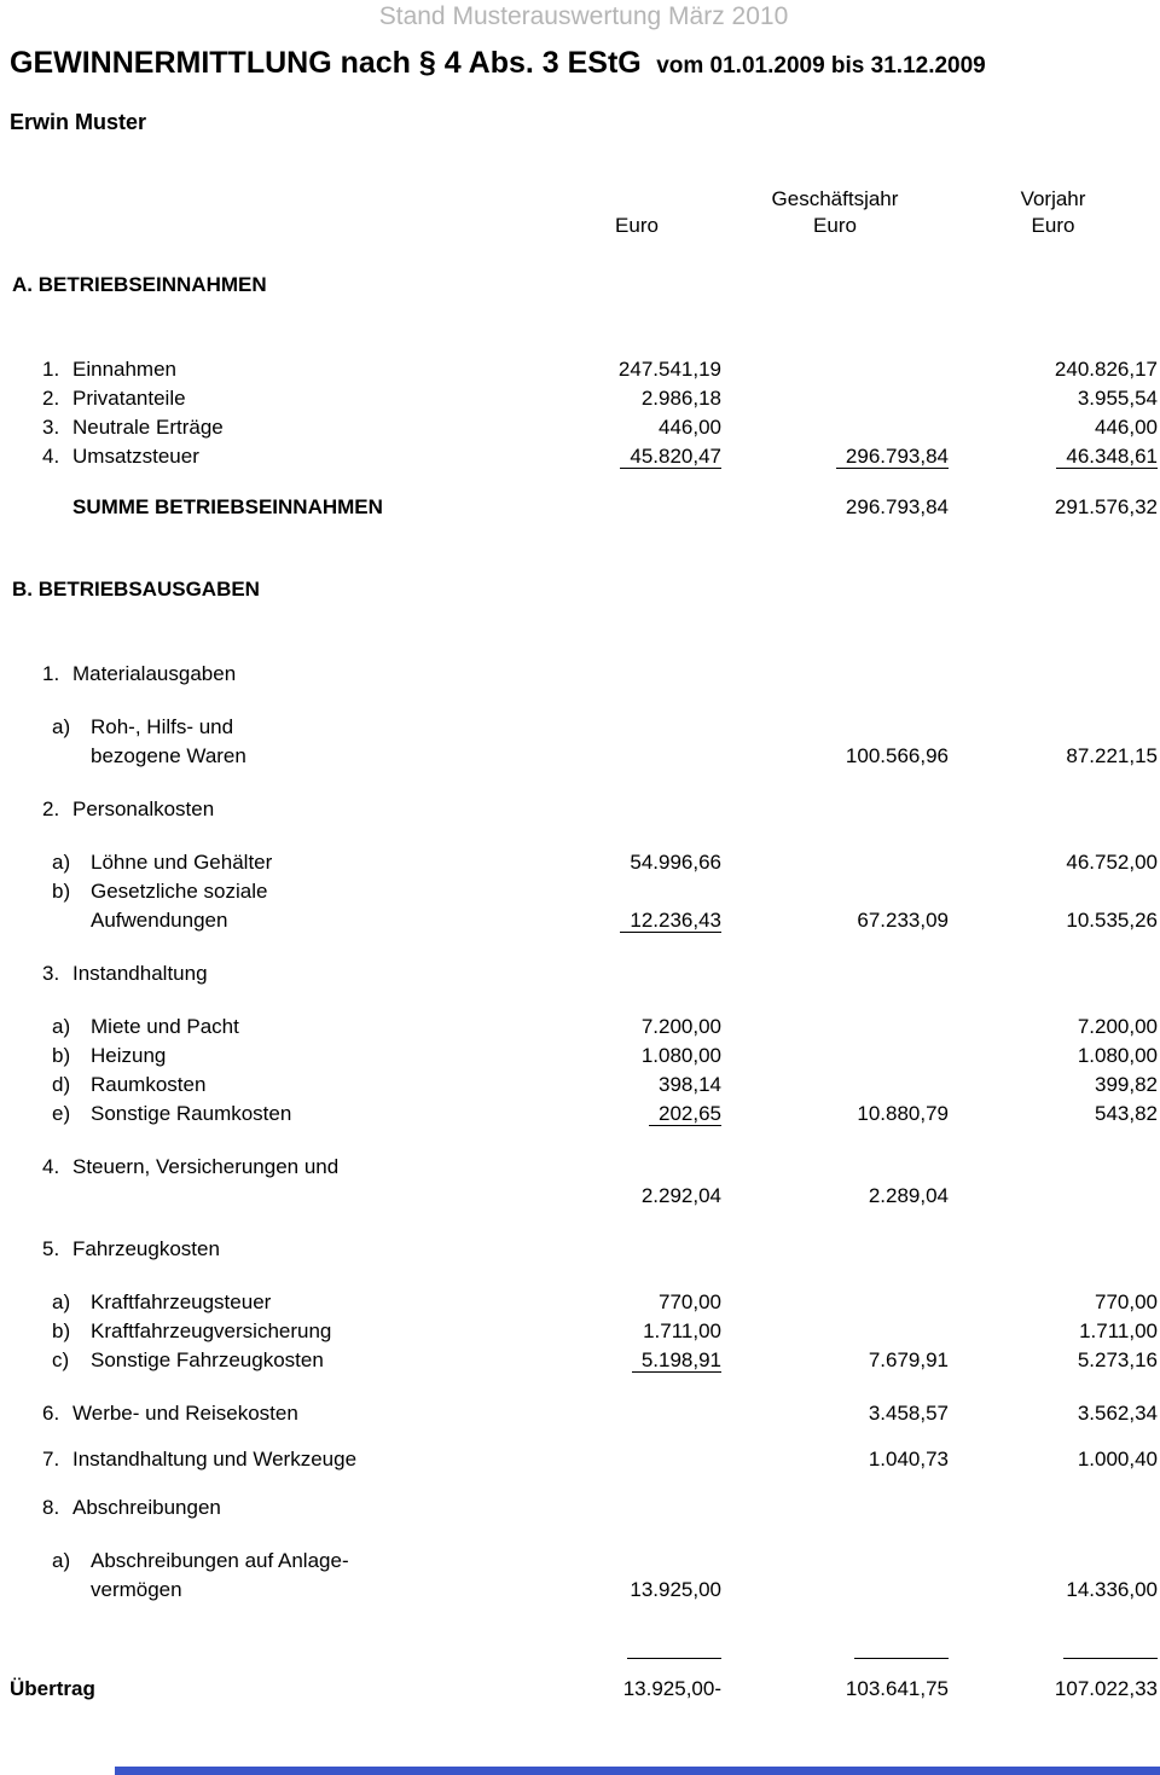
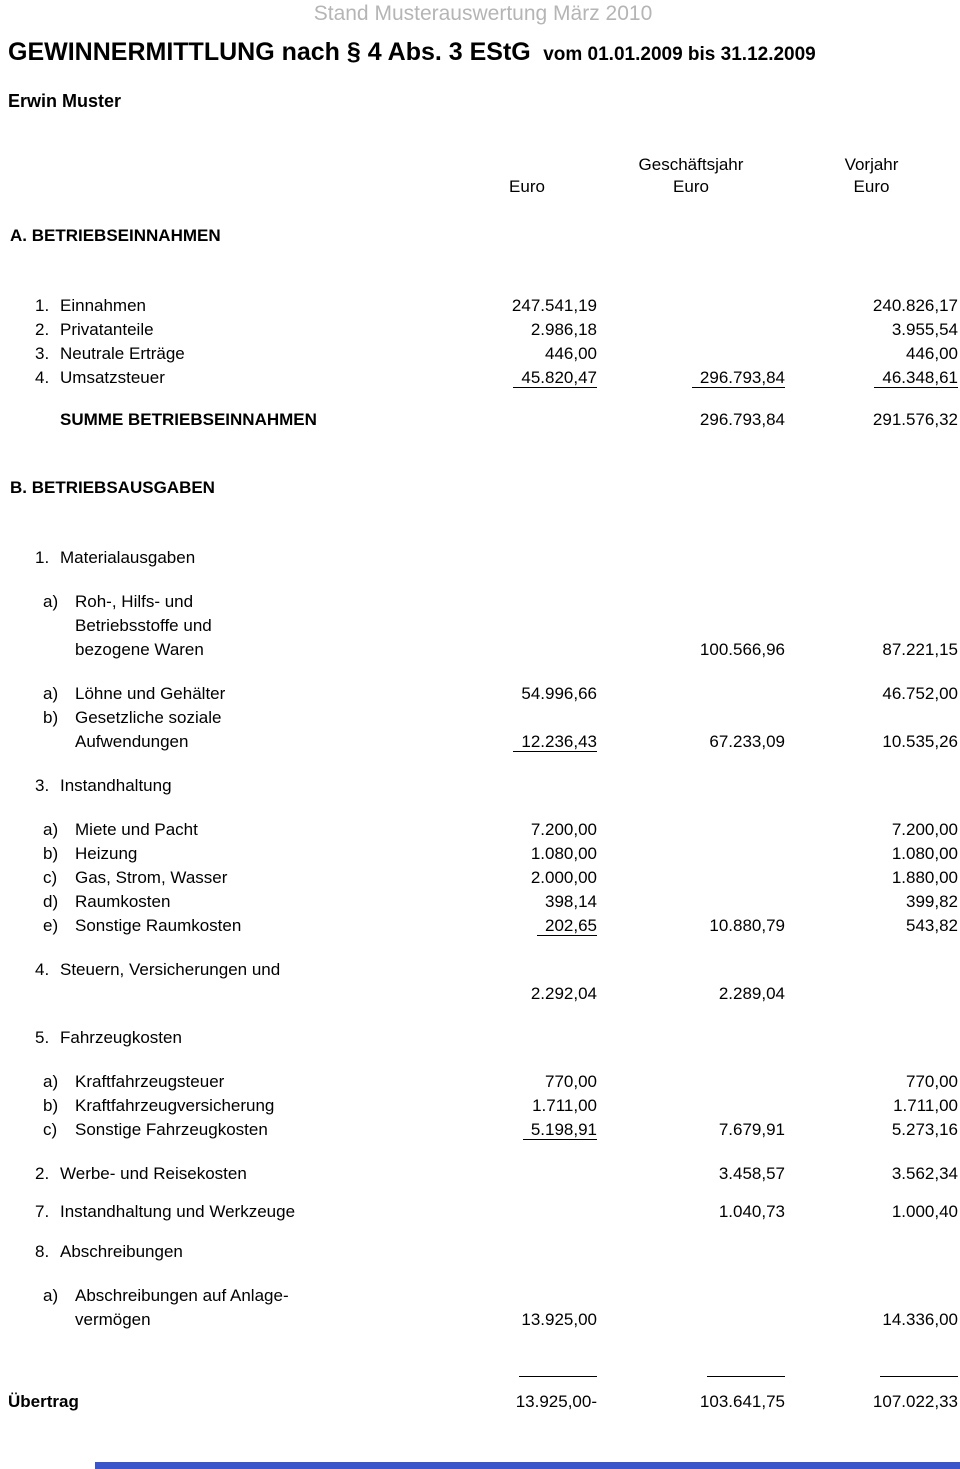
  Stand Musterauswertung März 2010
  GEWINNERMITTLUNG nach § 4 Abs. 3 EStG vom 01.01.2009 bis 31.12.2009
  Erwin Muster
  Geschäftsjahr
  Vorjahr
  Euro
  Euro
  Euro
  A. BETRIEBSEINNAHMEN
  1. Einnahmen
  247.541,19
  240.826,17
  2. Privatanteile
  2.986,18
  3.955,54
  3. Neutrale Erträge
  446,00
  446,00
  4. Umsatzsteuer
  45.820,47
  296.793,84
  46.348,61
  SUMME BETRIEBSEINNAHMEN
  296.793,84
  291.576,32
  B. BETRIEBSAUSGABEN
  1. Materialausgaben
  a) Roh-, Hilfs- und
+ Betriebsstoffe und
  bezogene Waren
  100.566,96
  87.221,15
- 2. Personalkosten
  a) Löhne und Gehälter
  54.996,66
  46.752,00
  b) Gesetzliche soziale
  Aufwendungen
  12.236,43
  67.233,09
  10.535,26
  3. Instandhaltung
  a) Miete und Pacht
  7.200,00
  7.200,00
  b) Heizung
  1.080,00
  1.080,00
+ c) Gas, Strom, Wasser
+ 2.000,00
+ 1.880,00
  d) Raumkosten
  398,14
  399,82
  e) Sonstige Raumkosten
  202,65
  10.880,79
  543,82
  4. Steuern, Versicherungen und
  2.292,04
  2.289,04
  5. Fahrzeugkosten
  a) Kraftfahrzeugsteuer
  770,00
  770,00
  b) Kraftfahrzeugversicherung
  1.711,00
  1.711,00
  c) Sonstige Fahrzeugkosten
  5.198,91
  7.679,91
  5.273,16
- 6. Werbe- und Reisekosten
+ 2. Werbe- und Reisekosten
  3.458,57
  3.562,34
  7. Instandhaltung und Werkzeuge
  1.040,73
  1.000,40
  8. Abschreibungen
  a) Abschreibungen auf Anlage-
  vermögen
  13.925,00
  14.336,00
  Übertrag
  13.925,00-
  103.641,75
  107.022,33
